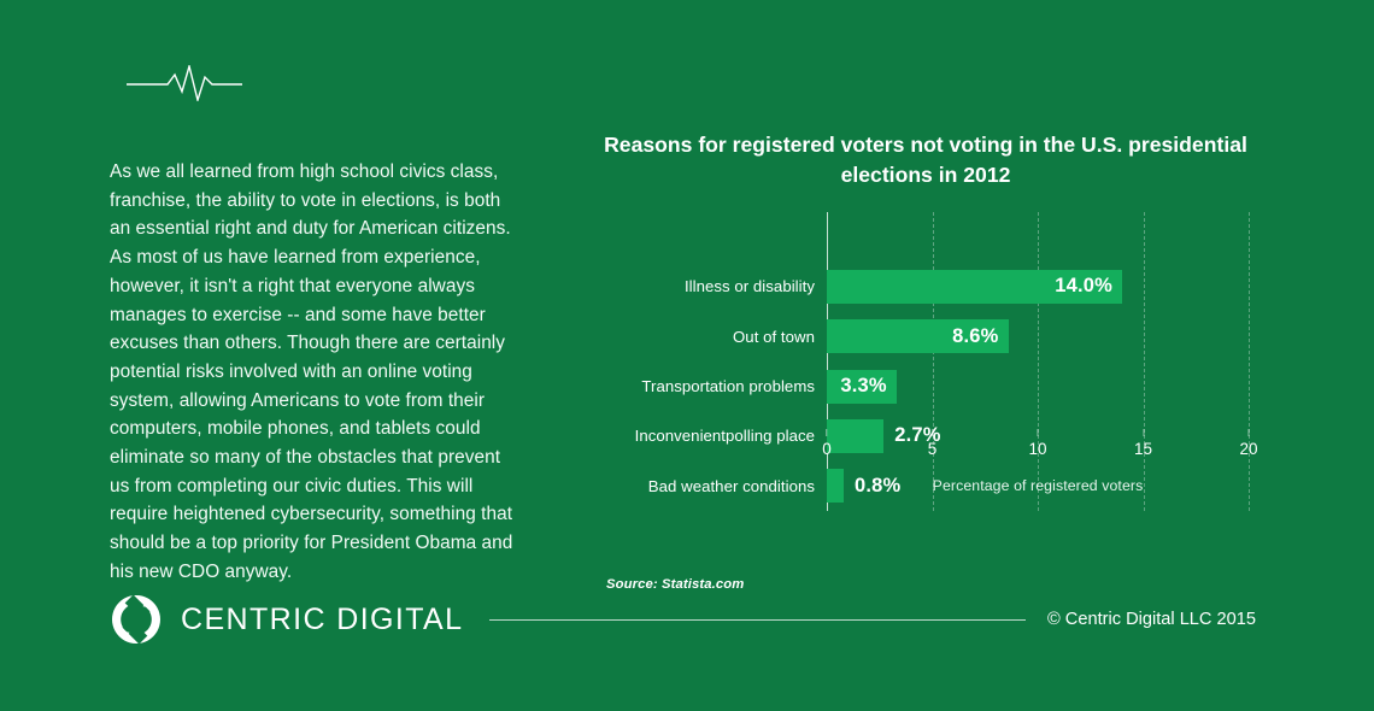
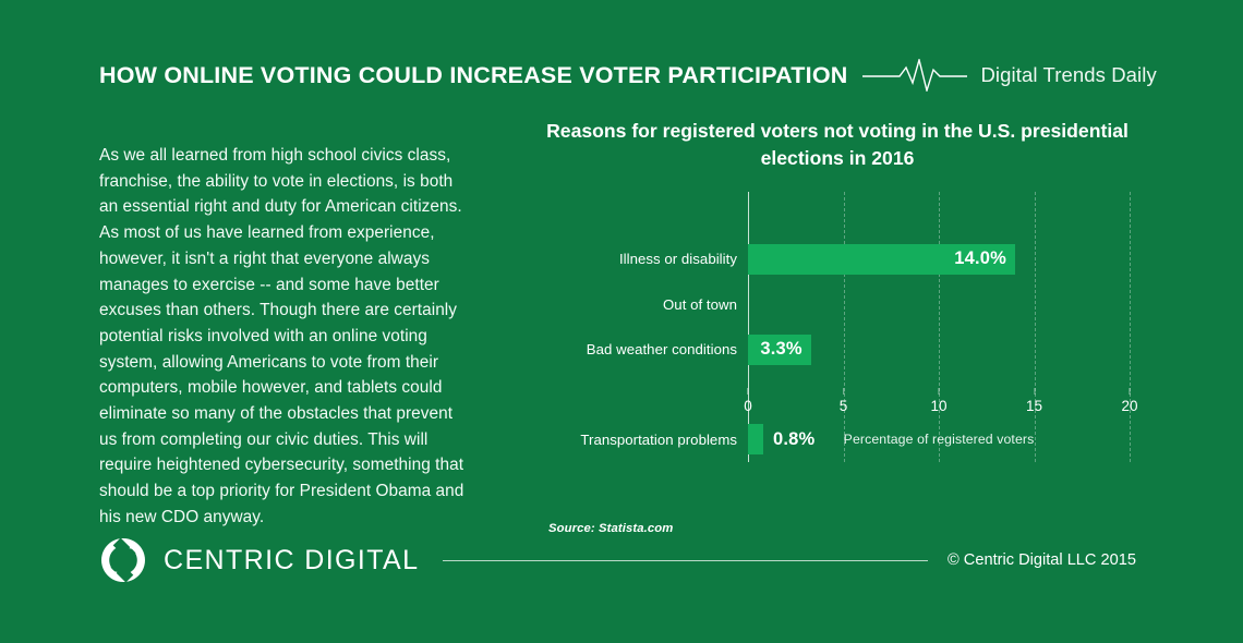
+ HOW ONLINE VOTING COULD INCREASE VOTER PARTICIPATION
+ Digital Trends Daily
- As we all learned from high school civics class, franchise, the ability to vote in elections, is both an essential right and duty for American citizens. As most of us have learned from experience, however, it isn't a right that everyone always manages to exercise -- and some have better excuses than others. Though there are certainly potential risks involved with an online voting system, allowing Americans to vote from their computers, mobile phones, and tablets could eliminate so many of the obstacles that prevent us from completing our civic duties. This will require heightened cybersecurity, something that should be a top priority for President Obama and his new CDO anyway.
+ As we all learned from high school civics class, franchise, the ability to vote in elections, is both an essential right and duty for American citizens. As most of us have learned from experience, however, it isn't a right that everyone always manages to exercise -- and some have better excuses than others. Though there are certainly potential risks involved with an online voting system, allowing Americans to vote from their computers, mobile however, and tablets could eliminate so many of the obstacles that prevent us from completing our civic duties. This will require heightened cybersecurity, something that should be a top priority for President Obama and his new CDO anyway.
- Reasons for registered voters not voting in the U.S. presidential elections in 2012
+ Reasons for registered voters not voting in the U.S. presidential elections in 2016
  Illness or disability
  14.0%
  Out of town
- 8.6%
- Transportation problems
+ Bad weather conditions
  3.3%
- Inconvenientpolling place
- 2.7%
- Bad weather conditions
+ Transportation problems
  0.8%
  0
  5
  10
  15
  20
  Percentage of registered voters
  Source: Statista.com
  CENTRIC DIGITAL
  © Centric Digital LLC 2015
